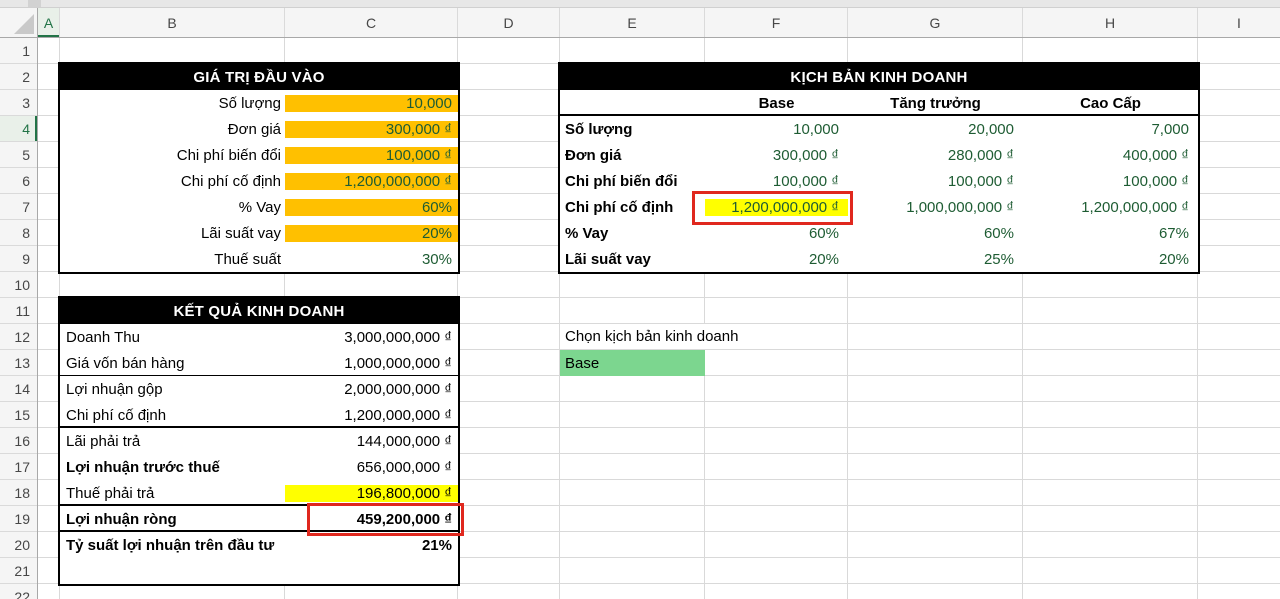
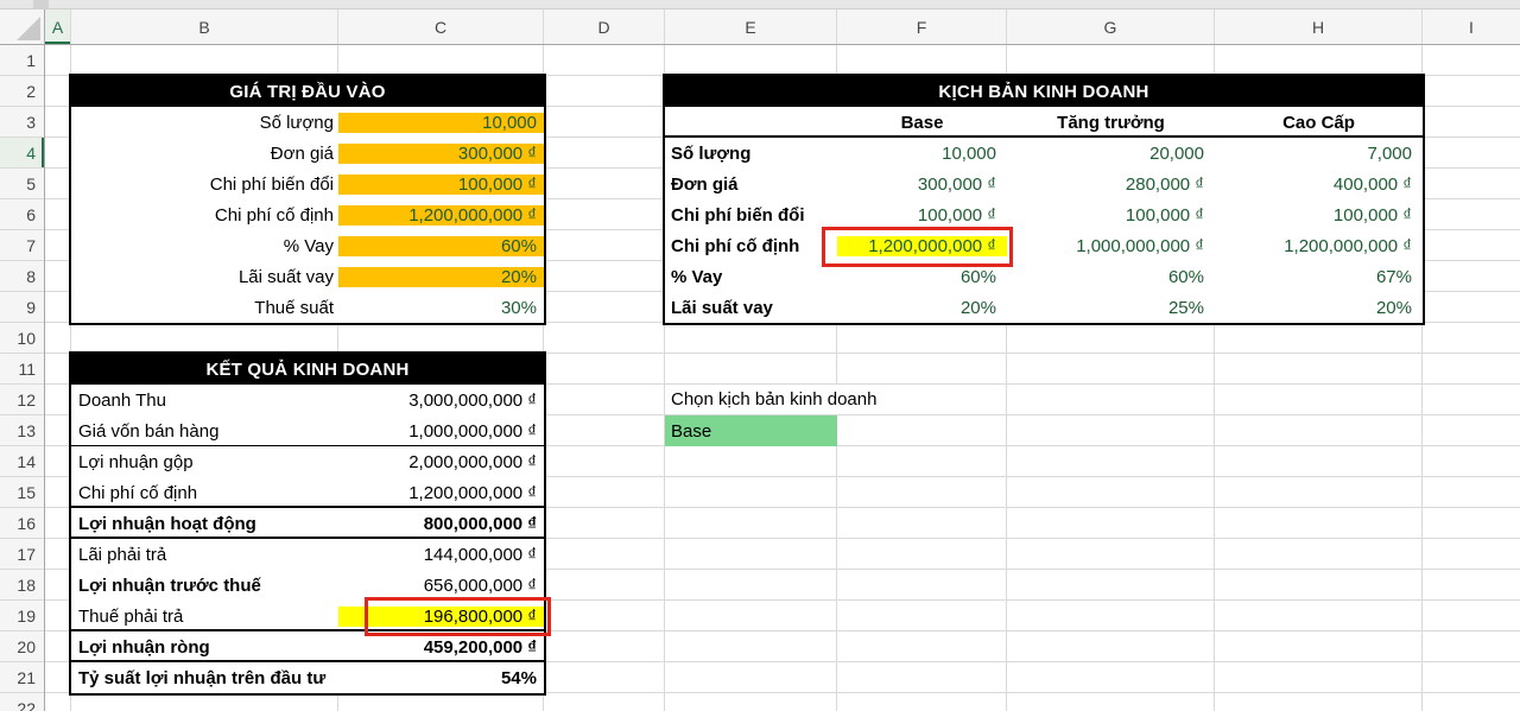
  A
  B
  C
  D
  E
  F
  G
  H
  I
  1
  2
  3
  4
  5
  6
  7
  8
  9
  10
  11
  12
  13
  14
  15
  16
  17
  18
  19
  20
  21
  22
  GIÁ TRỊ ĐẦU VÀO
  Số lượng
  10,000
  Đơn giá
  300,000 ₫
  Chi phí biến đổi
  100,000 ₫
  Chi phí cố định
  1,200,000,000 ₫
  % Vay
  60%
  Lãi suất vay
  20%
  Thuế suất
  30%
  KỊCH BẢN KINH DOANH
  Base
  Tăng trưởng
  Cao Cấp
  Số lượng
  10,000
  20,000
  7,000
  Đơn giá
  300,000 ₫
  280,000 ₫
  400,000 ₫
  Chi phí biến đổi
  100,000 ₫
  100,000 ₫
  100,000 ₫
  Chi phí cố định
  1,200,000,000 ₫
  1,000,000,000 ₫
  1,200,000,000 ₫
  % Vay
  60%
  60%
  67%
  Lãi suất vay
  20%
  25%
  20%
  KẾT QUẢ KINH DOANH
  Doanh Thu
  3,000,000,000 ₫
  Giá vốn bán hàng
  1,000,000,000 ₫
  Lợi nhuận gộp
  2,000,000,000 ₫
  Chi phí cố định
  1,200,000,000 ₫
+ Lợi nhuận hoạt động
+ 800,000,000 ₫
  Lãi phải trả
  144,000,000 ₫
  Lợi nhuận trước thuế
  656,000,000 ₫
  Thuế phải trả
  196,800,000 ₫
  Lợi nhuận ròng
  459,200,000 ₫
  Tỷ suất lợi nhuận trên đầu tư
- 21%
+ 54%
  Chọn kịch bản kinh doanh
  Base
